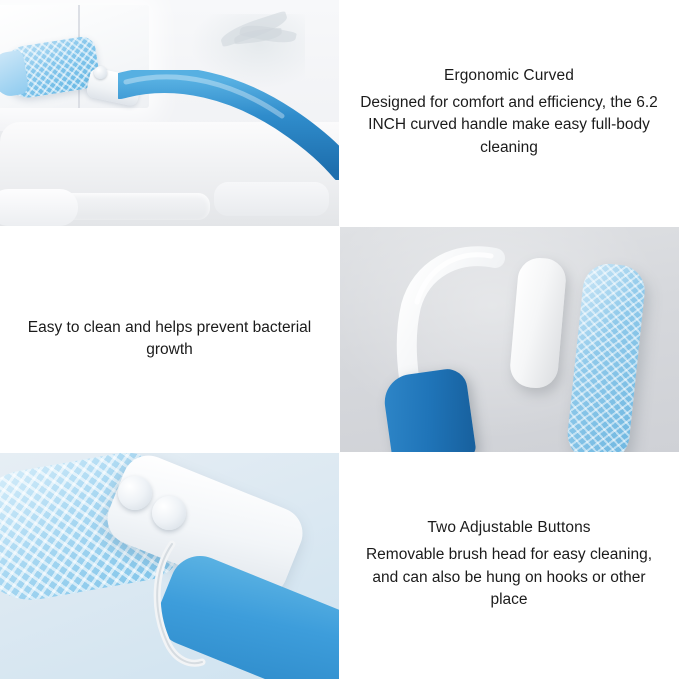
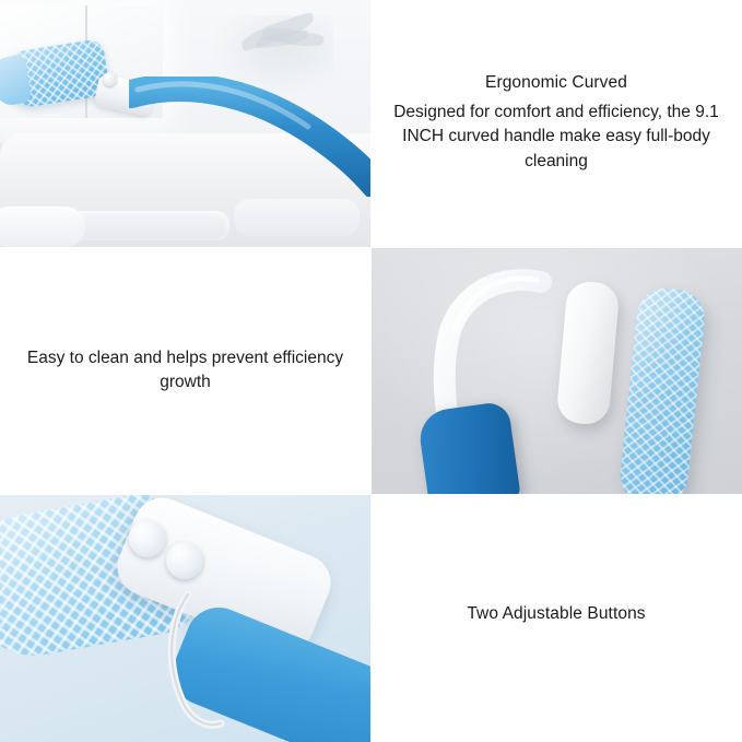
  Ergonomic Curved
- Designed for comfort and efficiency, the 6.2 INCH curved handle make easy full-body cleaning
+ Designed for comfort and efficiency, the 9.1 INCH curved handle make easy full-body cleaning
- Easy to clean and helps prevent bacterial growth
+ Easy to clean and helps prevent efficiency growth
  Two Adjustable Buttons
- Removable brush head for easy cleaning, and can also be hung on hooks or other place
